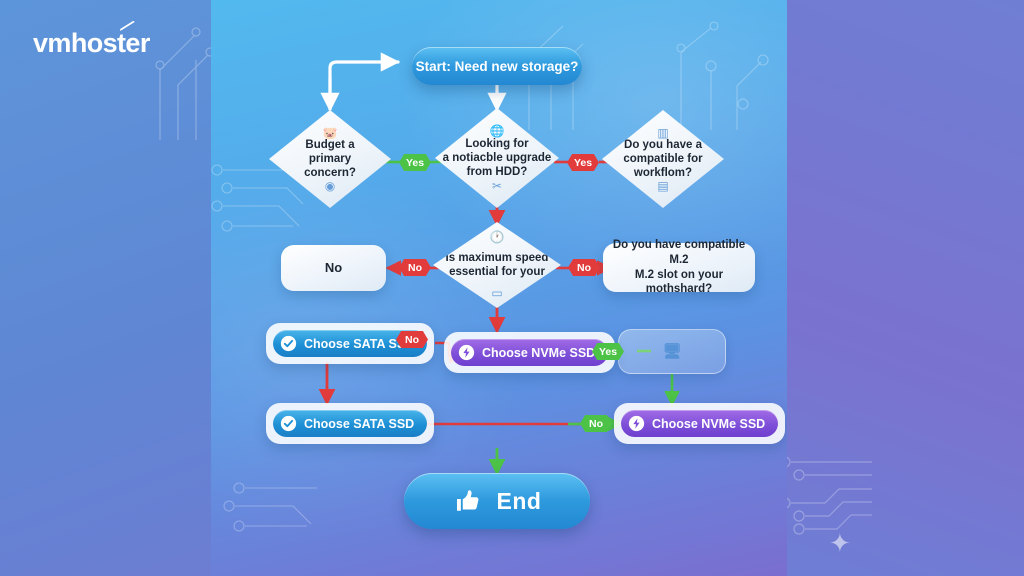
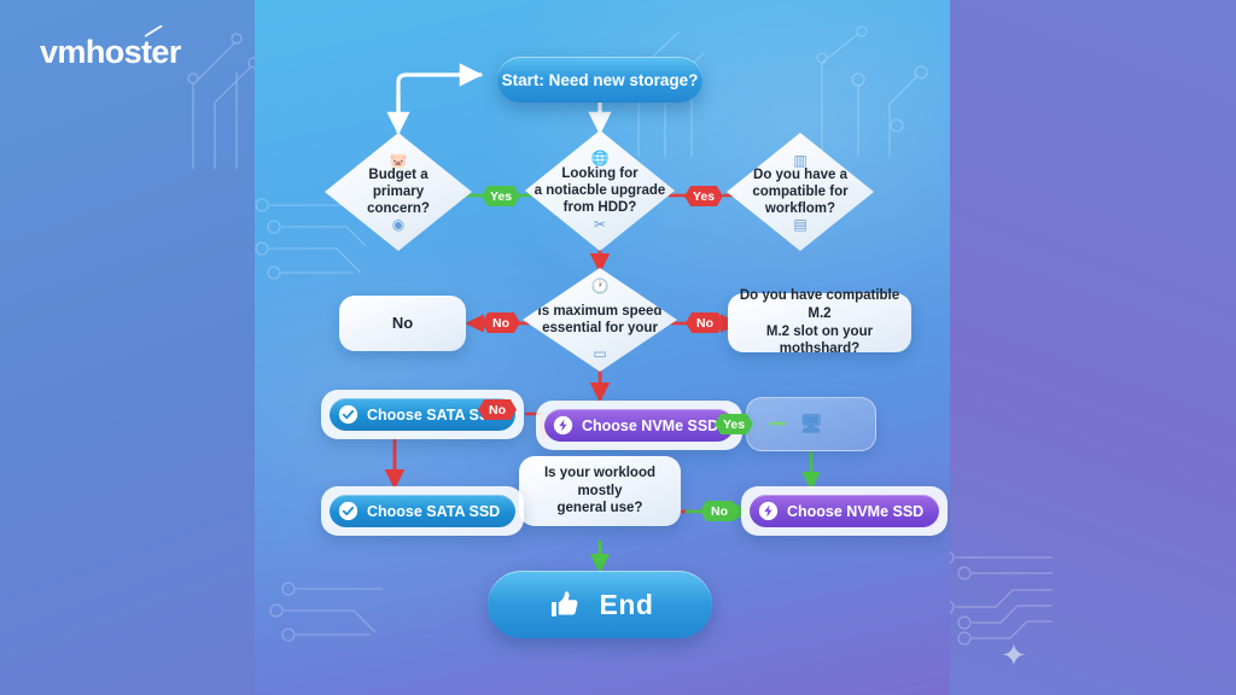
  ✦
  vmhoster
  Start: Need new storage?
  🐷
  Budget a
  primary
  concern?
  ◉
  🌐
  Looking for
  a notiacble upgrade
  from HDD?
  ✂
  ▥
  Do you have a
  compatible for
  workflom?
  ▤
  🕐
  Is maximum speed
  essential for your
  ▭
  Do you have compatible M.2
  M.2 slot on your mothshard?
  No
  🖥
  Choose SATA S
  Choose NVMe SSD
+ Is your worklood
+ mostly
+ general use?
  Choose SATA SSD
  Choose NVMe SSD
  End
  Yes
  Yes
  No
  No
  No
  Yes
  No
